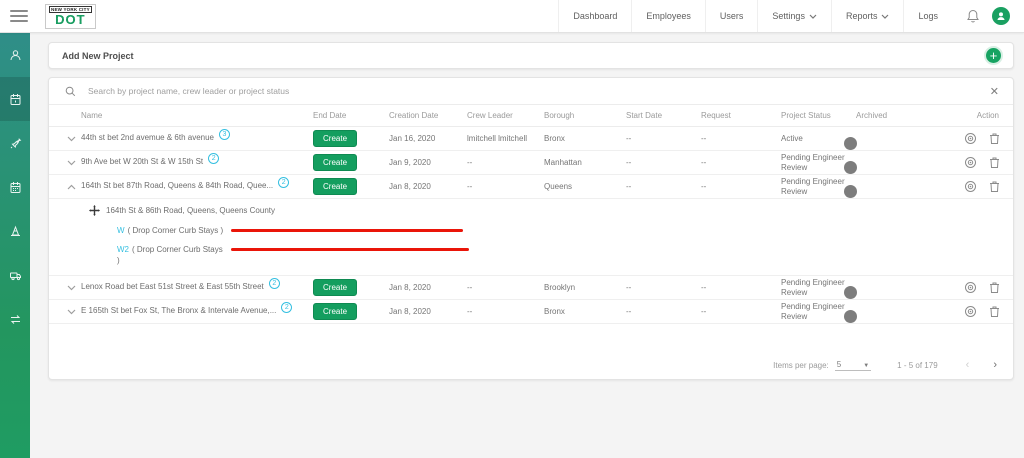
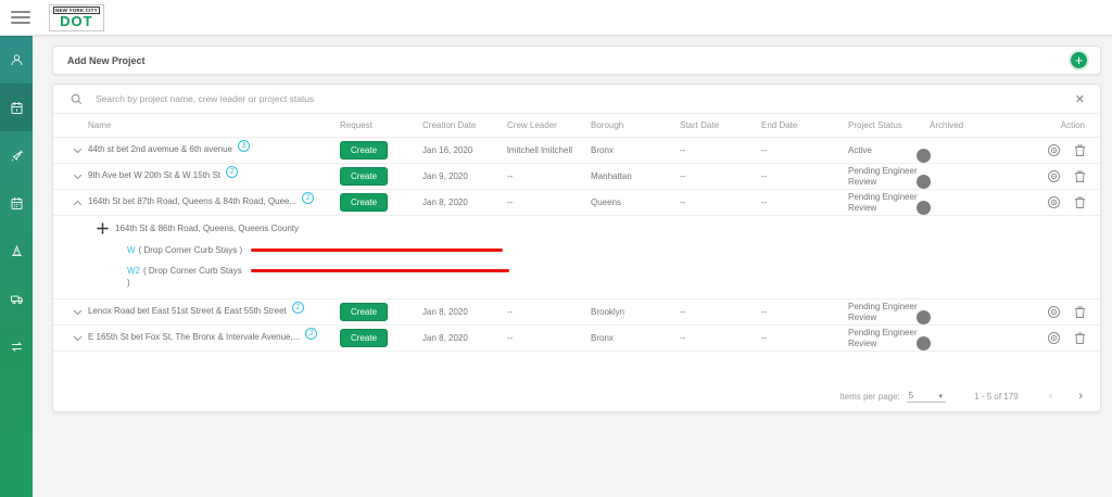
  DOT
- Dashboard
- Employees
- Users
- Settings
- Reports
- Logs
  Add New Project
  +
  Search by project name, crew leader or project status
  ✕
  Name
- End Date
+ Request
  Creation Date
  Crew Leader
  Borough
  Start Date
- Request
+ End Date
  Project Status
  Archived
  Action
  44th st bet 2nd avemue & 6th avenue
  Create
  Jan 16, 2020
  lmitchell lmitchell
  Bronx
  --
  --
  Active
  9th Ave bet W 20th St & W 15th St
  Create
  Jan 9, 2020
  --
  Manhattan
  --
  --
  Pending Engineer Review
  164th St bet 87th Road, Queens & 84th Road, Quee...
  Create
  Jan 8, 2020
  --
  Queens
  --
  --
  Pending Engineer Review
  164th St & 86th Road, Queens, Queens County
  W
  ( Drop Corner Curb Stays )
  W2
  ( Drop Corner Curb Stays
  )
  Lenox Road bet East 51st Street & East 55th Street
  Create
  Jan 8, 2020
  --
  Brooklyn
  --
  --
  Pending Engineer Review
  E 165th St bet Fox St, The Bronx & Intervale Avenue,...
  Create
  Jan 8, 2020
  --
  Bronx
  --
  --
  Pending Engineer Review
  Items per page:
  5
  1 - 5 of 179
  ‹
  ›
